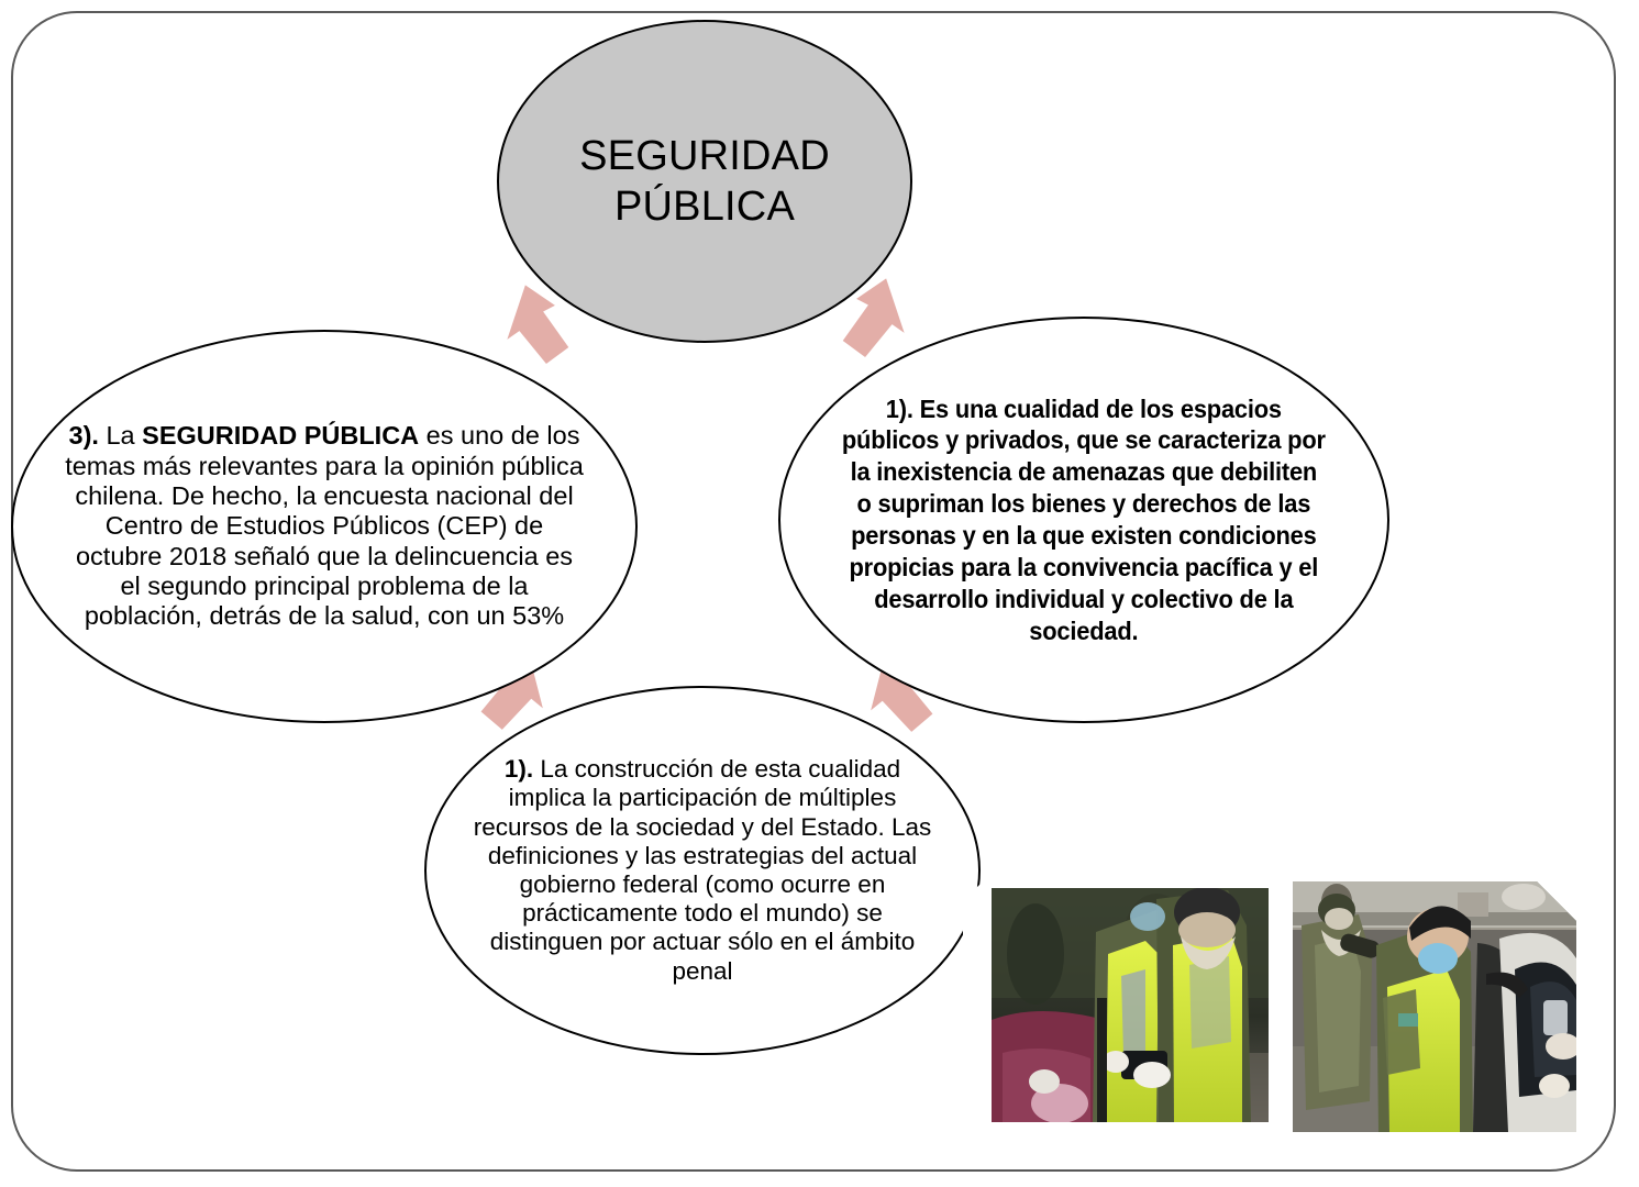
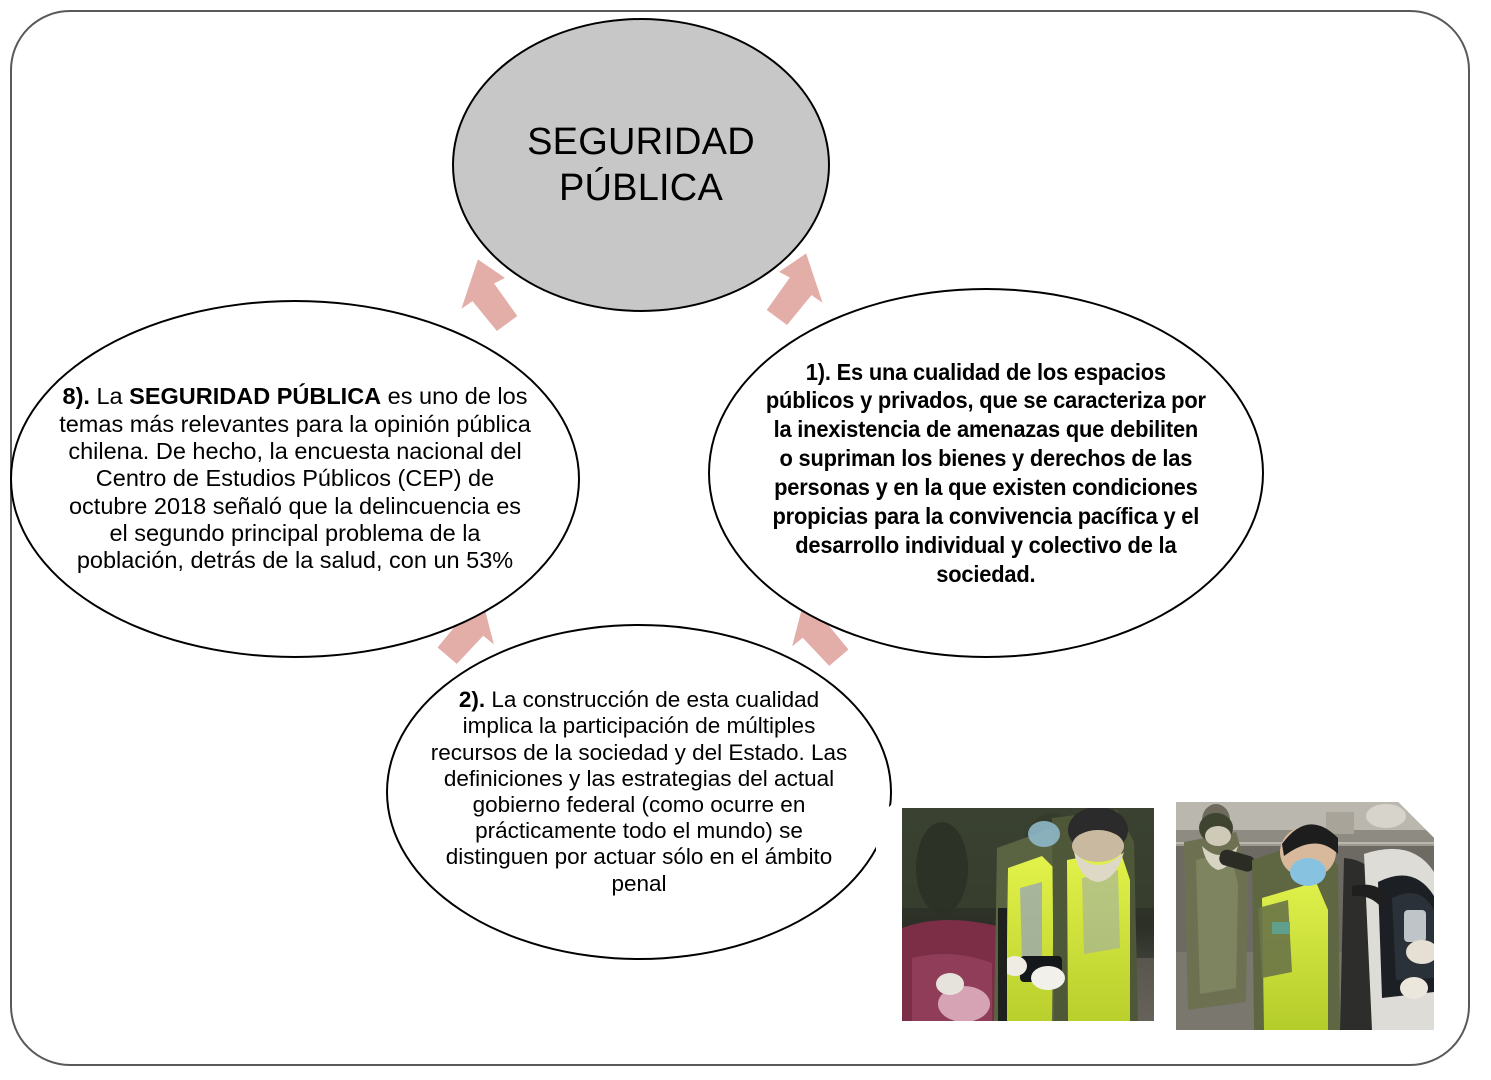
  SEGURIDAD
  PÚBLICA
- 3). La SEGURIDAD PÚBLICA es uno de los temas más relevantes para la opinión pública chilena. De hecho, la encuesta nacional del Centro de Estudios Públicos (CEP) de octubre 2018 señaló que la delincuencia es el segundo principal problema de la población, detrás de la salud, con un 53%
+ 8). La SEGURIDAD PÚBLICA es uno de los temas más relevantes para la opinión pública chilena. De hecho, la encuesta nacional del Centro de Estudios Públicos (CEP) de octubre 2018 señaló que la delincuencia es el segundo principal problema de la población, detrás de la salud, con un 53%
  1). Es una cualidad de los espacios públicos y privados, que se caracteriza por la inexistencia de amenazas que debiliten o supriman los bienes y derechos de las personas y en la que existen condiciones propicias para la convivencia pacífica y el desarrollo individual y colectivo de la sociedad.
- 1). La construcción de esta cualidad implica la participación de múltiples recursos de la sociedad y del Estado. Las definiciones y las estrategias del actual gobierno federal (como ocurre en prácticamente todo el mundo) se distinguen por actuar sólo en el ámbito penal
+ 2). La construcción de esta cualidad implica la participación de múltiples recursos de la sociedad y del Estado. Las definiciones y las estrategias del actual gobierno federal (como ocurre en prácticamente todo el mundo) se distinguen por actuar sólo en el ámbito penal
